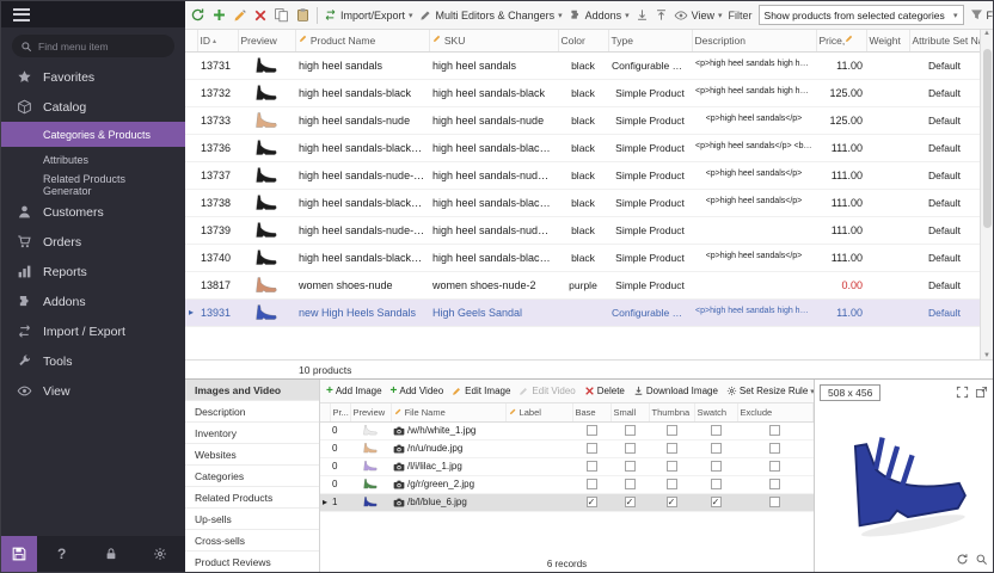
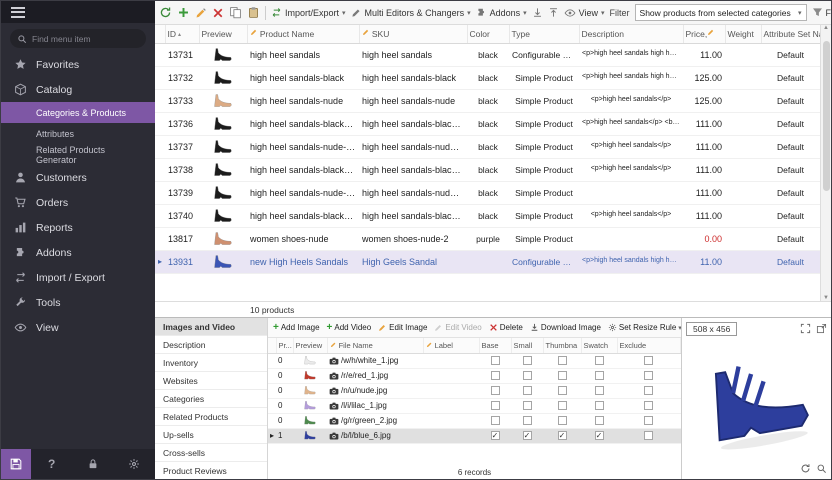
  Find menu item
  Favorites
  Catalog
  Categories & Products
  Attributes
  Related Products Generator
  Customers
  Orders
  Reports
  Addons
  Import / Export
  Tools
  View
  ?
  Import/Export
  Multi Editors & Changers
  Addons
  View
  Filter
  Show products from selected categories
  	ID	Preview	Product Name	SKU	Color	Type	Description	Price,	Weight	Attribute Set N
  	13733		high heel sandals-nude	high heel sandals-nude	black	Simple Product		125.00		Default
  	13736		high heel sandals-black-36	high heel sandals-black-36	black	Simple Product		111.00		Default
  	13737		high heel sandals-nude-36	high heel sandals-nude-36	black	Simple Product		111.00		Default
  	13738		high heel sandals-black-37	high heel sandals-black-37	black	Simple Product		111.00		Default
  	13739		high heel sandals-nude-37	high heel sandals-nude-37	black	Simple Product		111.00		Default
  	13740		high heel sandals-black-38	high heel sandals-black-38	black	Simple Product		111.00		Default
  	13817		women shoes-nude	women shoes-nude-2	purple	Simple Product		0.00		Default
  10 products
  Images and Video
  Description
  Inventory
  Websites
  Categories
  Related Products
  Up-sells
  Cross-sells
  Product Reviews
  +
  Add Image
  +
  Add Video
  Edit Image
  Edit Video
  Delete
  Download Image
  Set Resize Rule
  	Pr...	Preview	File Name	Label	Base	Small	Thumbna	Swatch	Exclude
  	0		/w/h/white_1.jpg
+ 	0		/r/e/red_1.jpg
  	0		/n/u/nude.jpg
  	0		/l/i/lilac_1.jpg
  	0		/g/r/green_2.jpg
  ▸	1		/b/l/blue_6.jpg		✓	✓	✓	✓
  6 records
  508 x 456
